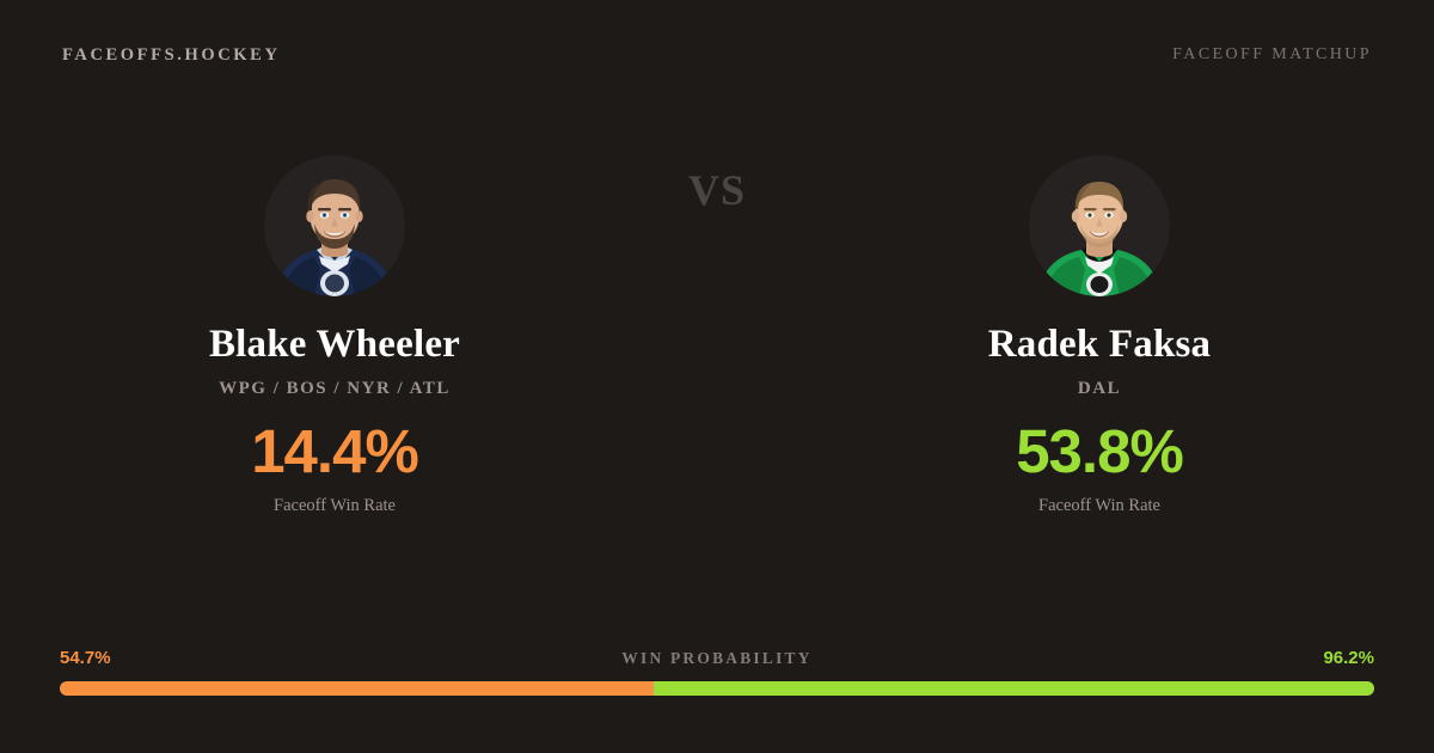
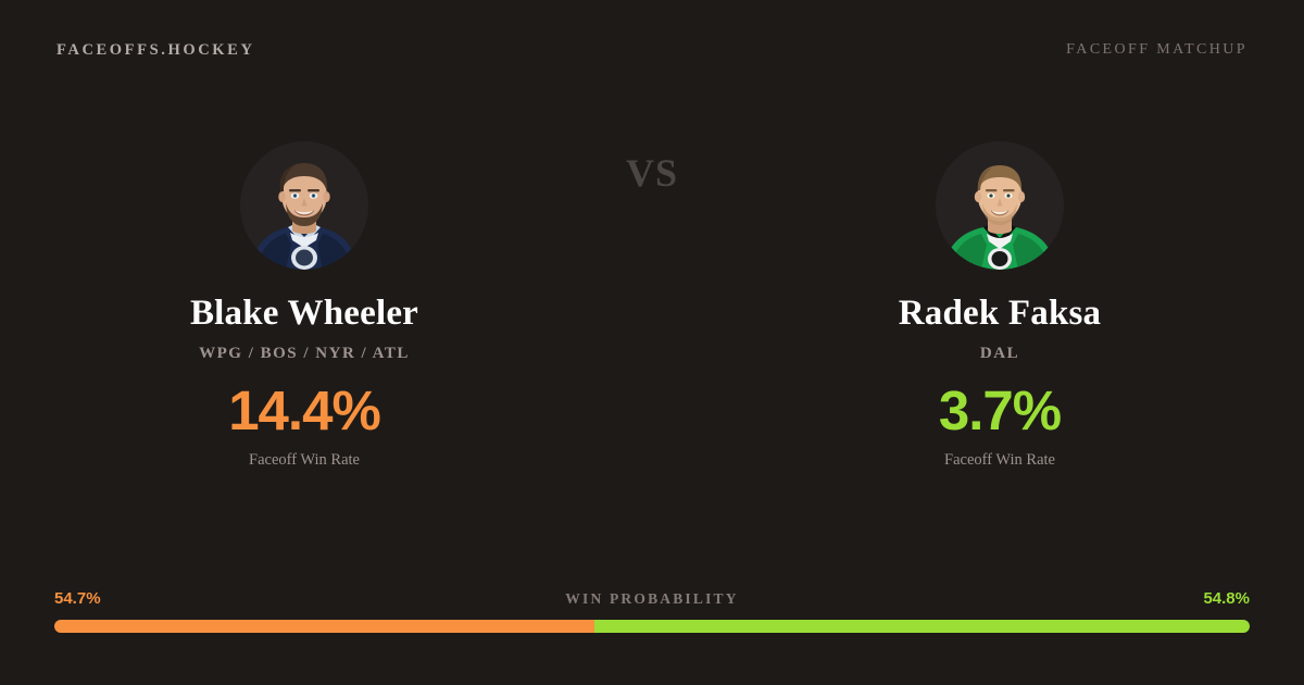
  FACEOFFS.HOCKEY
  FACEOFF MATCHUP
  Blake Wheeler
  WPG / BOS / NYR / ATL
  14.4%
  Faceoff Win Rate
  VS
  Radek Faksa
  DAL
- 53.8%
+ 3.7%
  Faceoff Win Rate
  54.7%
  WIN PROBABILITY
- 96.2%
+ 54.8%
